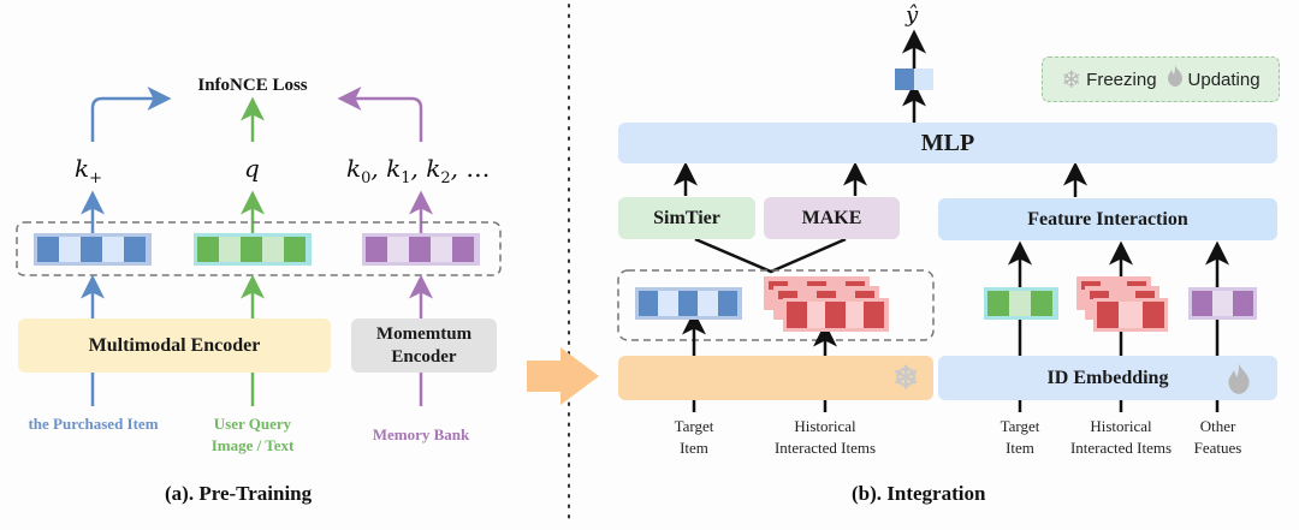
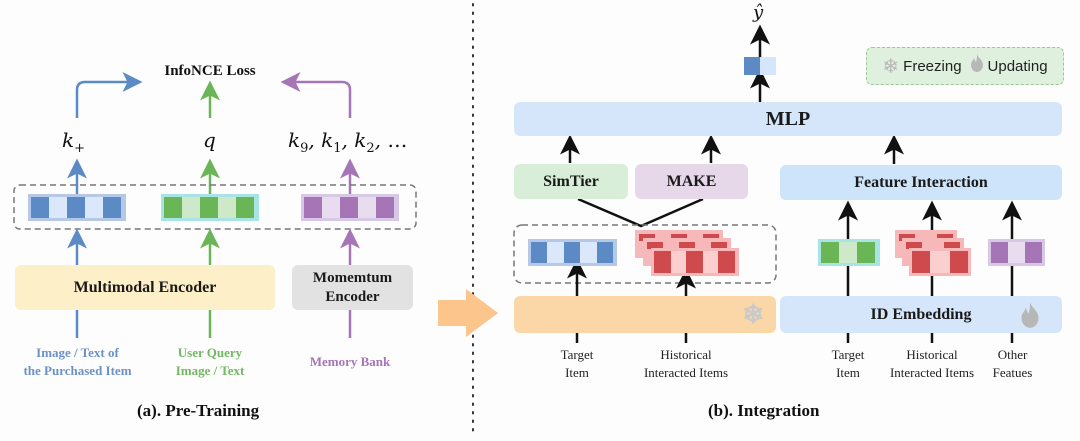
  InfoNCE Loss
  k+
  q
- k0, k1, k2, …
+ k9, k1, k2, …
  Multimodal Encoder
  Momemtum
  Encoder
+ Image / Text of
  the Purchased Item
  User Query
  Image / Text
  Memory Bank
  (a). Pre-Training
  ŷ
  ❄
  Freezing
  Updating
  MLP
  SimTier
  MAKE
  Feature Interaction
  ❄
  ID Embedding
  Target
  Item
  Historical
  Interacted Items
  Target
  Item
  Historical
  Interacted Items
  Other
  Featues
  (b). Integration
